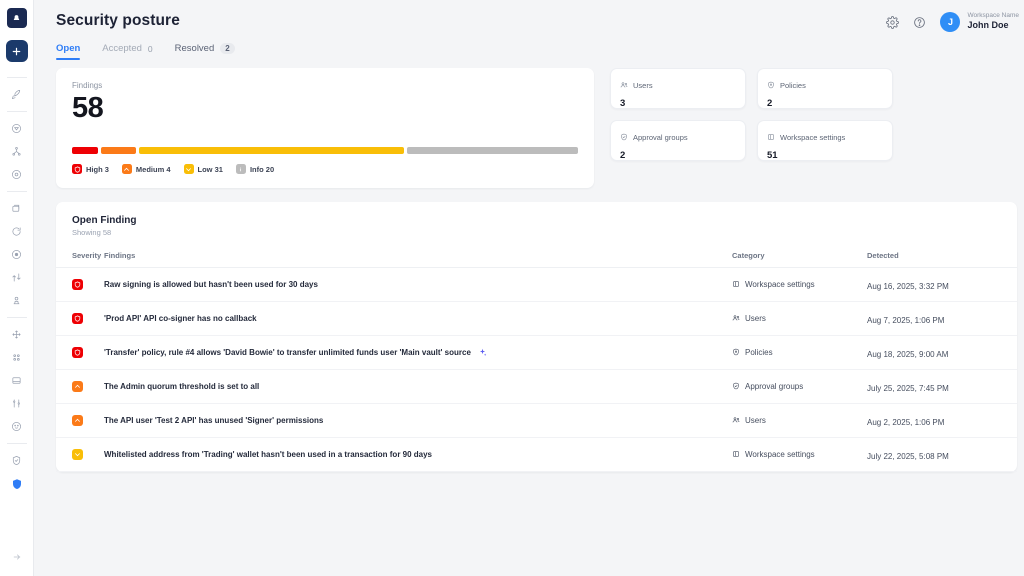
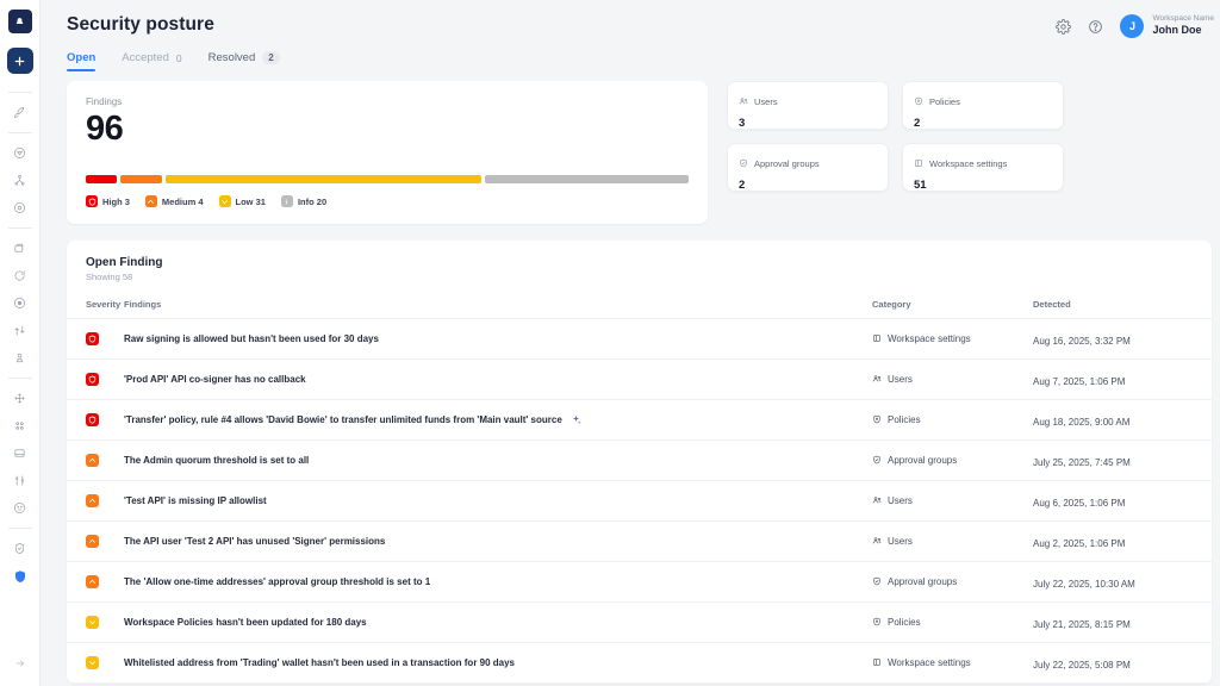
  Security posture
  Open
  Accepted
  0
  Resolved
  2
  J
  John Doe
  Findings
- 58
+ 96
  High 3
  Medium 4
  Low 31
  Info 20
  Users
  3
  Policies
  2
  Approval groups
  2
  Workspace settings
  51
  Open Finding
  Showing 58
  Severity	Findings	Category	Detected
  	Raw signing is allowed but hasn't been used for 30 days	Workspace settings	Aug 16, 2025, 3:32 PM
  	'Prod API' API co-signer has no callback	Users	Aug 7, 2025, 1:06 PM
- 	'Transfer' policy, rule #4 allows 'David Bowie' to transfer unlimited funds user 'Main vault' source	Policies	Aug 18, 2025, 9:00 AM
+ 	'Transfer' policy, rule #4 allows 'David Bowie' to transfer unlimited funds from 'Main vault' source	Policies	Aug 18, 2025, 9:00 AM
  	The Admin quorum threshold is set to all	Approval groups	July 25, 2025, 7:45 PM
+ 	'Test API' is missing IP allowlist	Users	Aug 6, 2025, 1:06 PM
  	The API user 'Test 2 API' has unused 'Signer' permissions	Users	Aug 2, 2025, 1:06 PM
+ 	The 'Allow one-time addresses' approval group threshold is set to 1	Approval groups	July 22, 2025, 10:30 AM
+ 	Workspace Policies hasn't been updated for 180 days	Policies	July 21, 2025, 8:15 PM
  	Whitelisted address from 'Trading' wallet hasn't been used in a transaction for 90 days	Workspace settings	July 22, 2025, 5:08 PM
